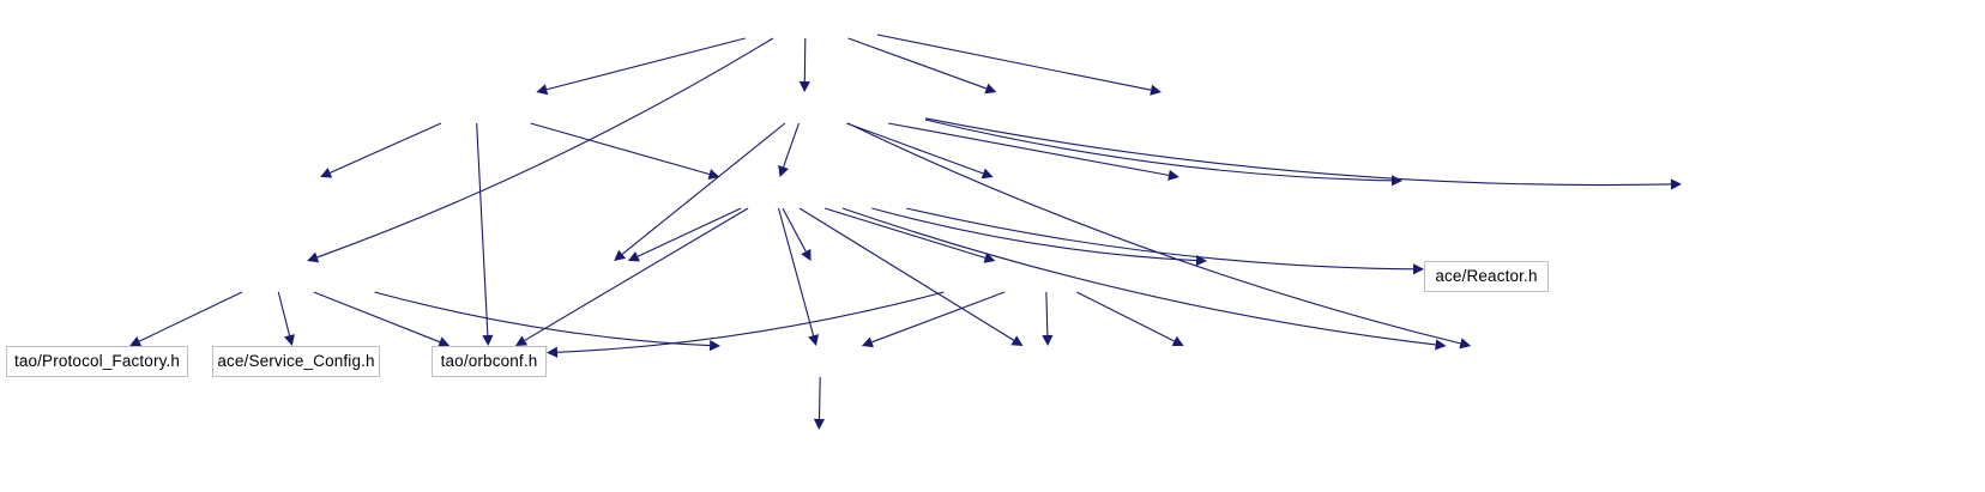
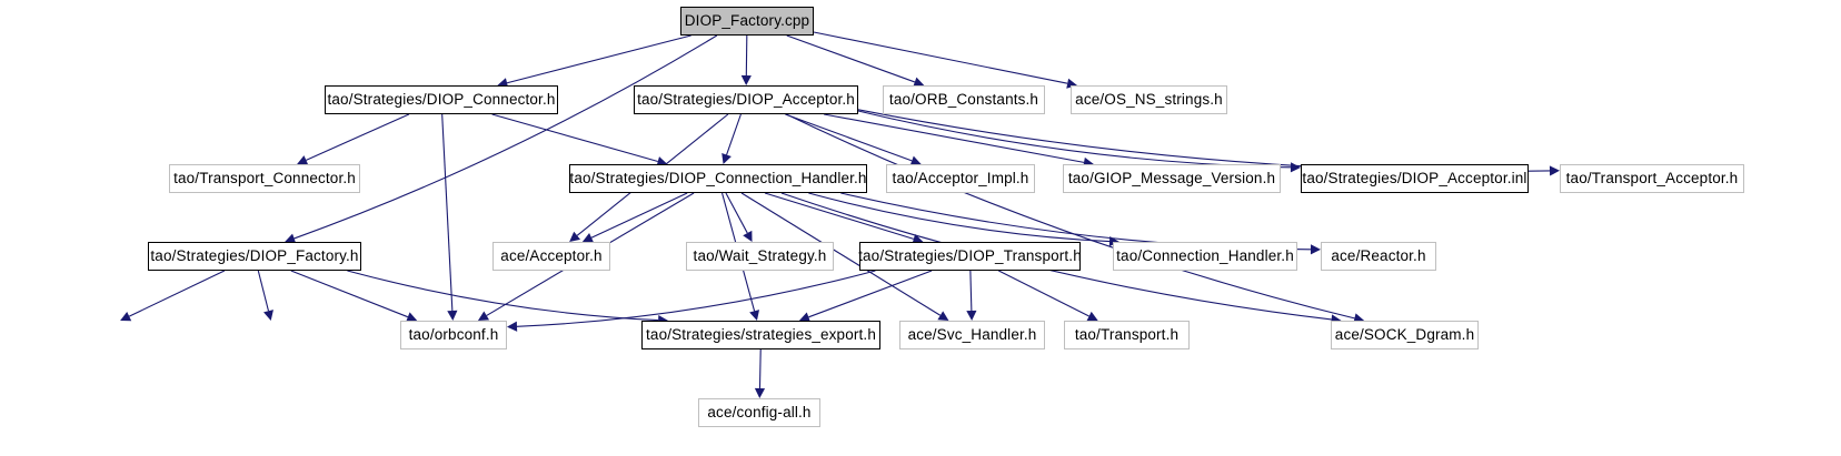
+ DIOP_Factory.cpp
+ tao/Strategies/DIOP_Connector.h
+ tao/Strategies/DIOP_Acceptor.h
+ tao/ORB_Constants.h
+ ace/OS_NS_strings.h
+ tao/Transport_Connector.h
+ tao/Strategies/DIOP_Connection_Handler.h
+ tao/Acceptor_Impl.h
+ tao/GIOP_Message_Version.h
+ tao/Strategies/DIOP_Acceptor.inl
+ tao/Transport_Acceptor.h
+ tao/Strategies/DIOP_Factory.h
+ ace/Acceptor.h
+ tao/Wait_Strategy.h
+ tao/Strategies/DIOP_Transport.h
+ tao/Connection_Handler.h
  ace/Reactor.h
- tao/Protocol_Factory.h
- ace/Service_Config.h
  tao/orbconf.h
+ tao/Strategies/strategies_export.h
+ ace/Svc_Handler.h
+ tao/Transport.h
+ ace/SOCK_Dgram.h
+ ace/config-all.h
